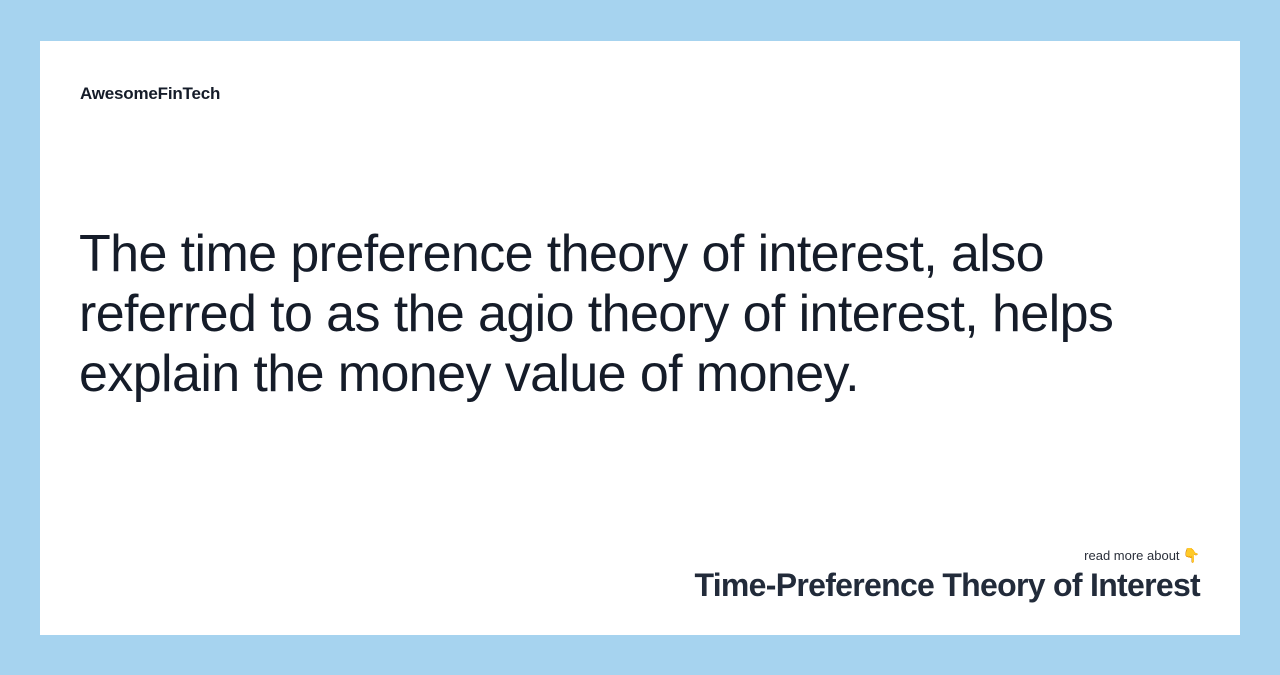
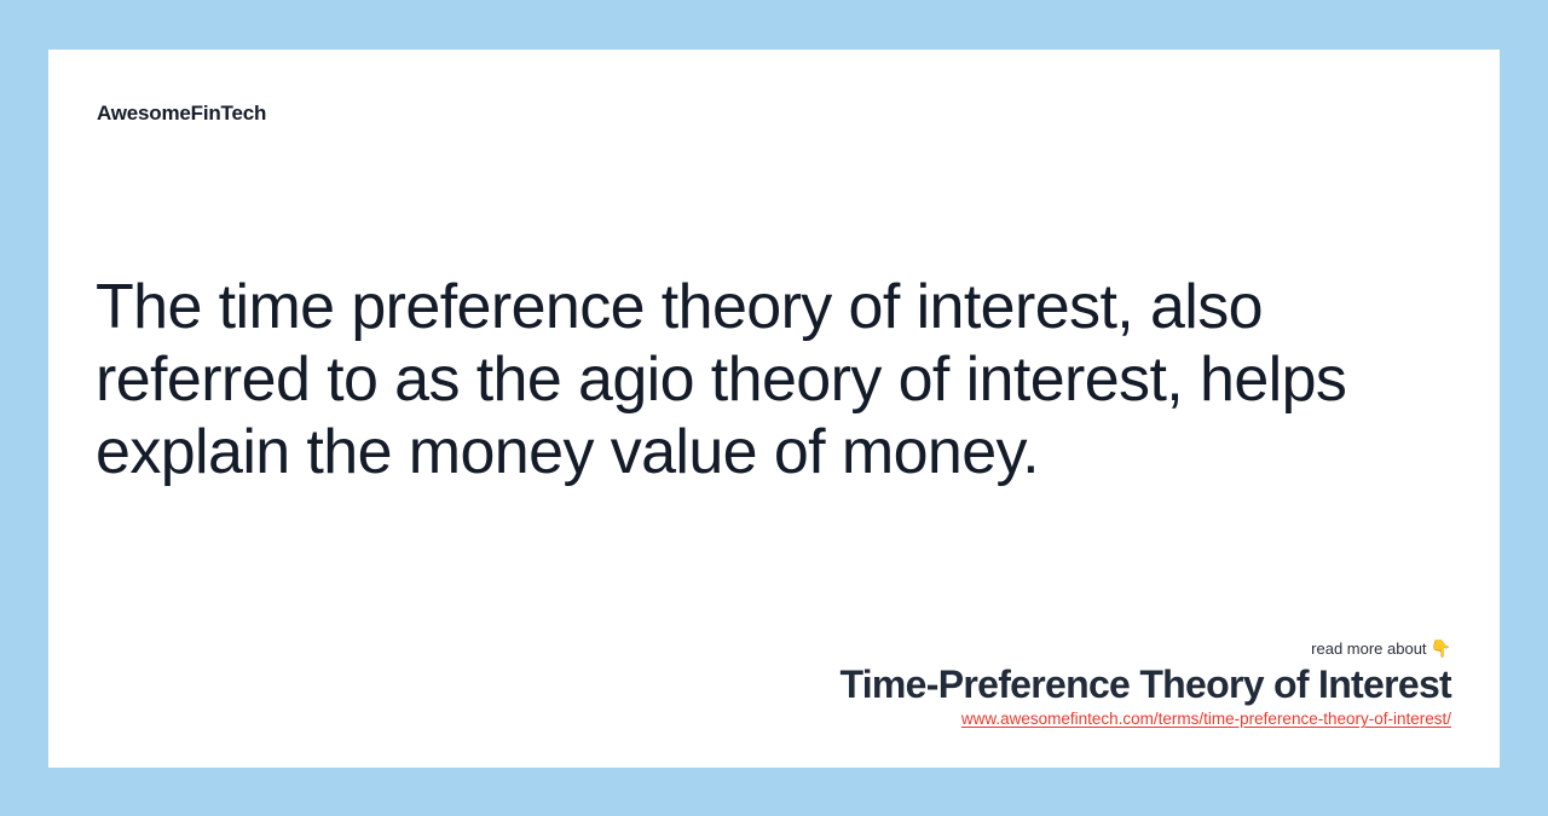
  AwesomeFinTech
  The time preference theory of interest, also referred to as the agio theory of interest, helps explain the money value of money.
  read more about 👇
  Time-Preference Theory of Interest
+ www.awesomefintech.com/terms/time-preference-theory-of-interest/
